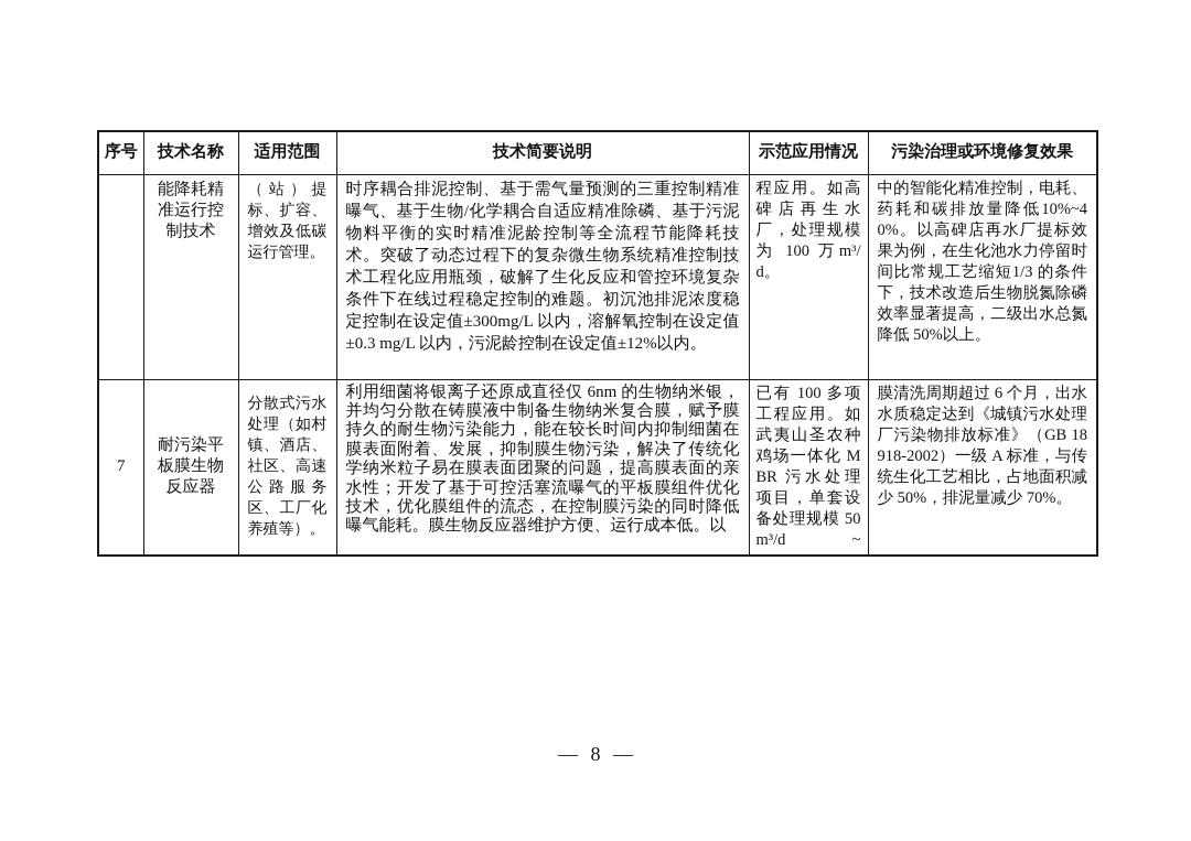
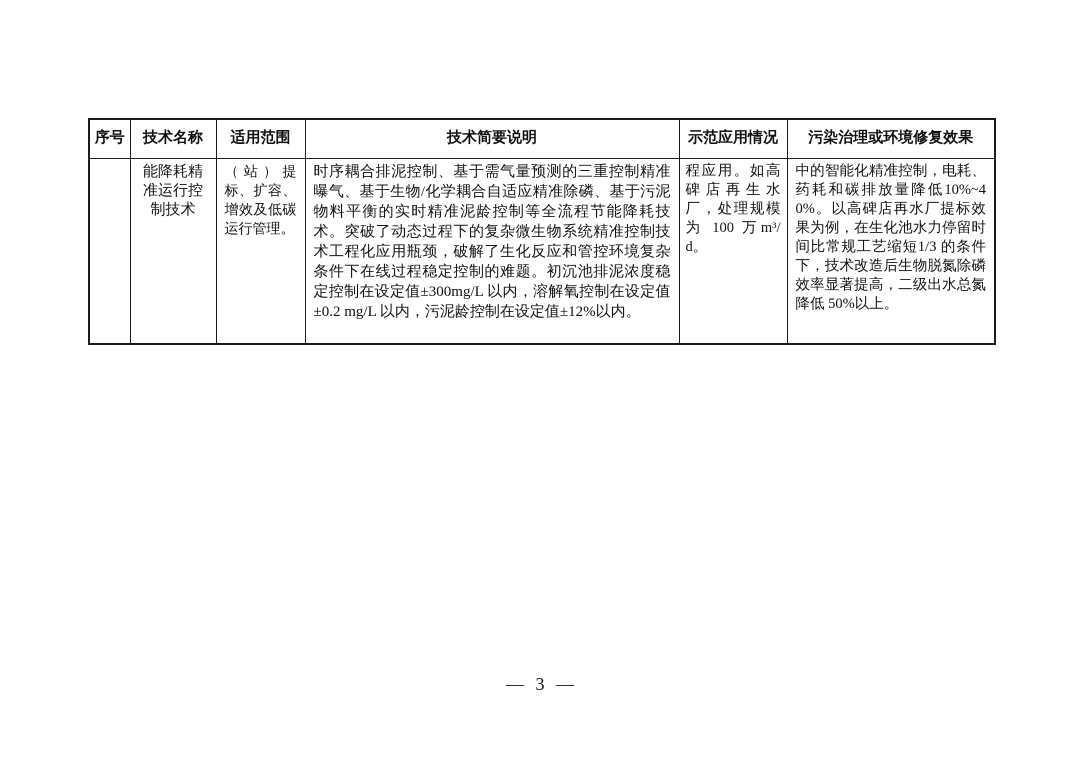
  序号	技术名称	适用范围	技术简要说明	示范应用情况	污染治理或环境修复效果
- 	能降耗精准运行控制技术	（站）提标、扩容、增效及低碳运行管理。	时序耦合排泥控制、基于需气量预测的三重控制精准曝气、基于生物/化学耦合自适应精准除磷、基于污泥物料平衡的实时精准泥龄控制等全流程节能降耗技术。突破了动态过程下的复杂微生物系统精准控制技术工程化应用瓶颈，破解了生化反应和管控环境复杂条件下在线过程稳定控制的难题。初沉池排泥浓度稳定控制在设定值±300mg/L 以内，溶解氧控制在设定值±0.3 mg/L 以内，污泥龄控制在设定值±12%以内。	程应用。如高碑店再生水厂，处理规模为 100 万m³/d。	中的智能化精准控制，电耗、药耗和碳排放量降低10%~40%。以高碑店再水厂提标效果为例，在生化池水力停留时间比常规工艺缩短1/3 的条件下，技术改造后生物脱氮除磷效率显著提高，二级出水总氮降低 50%以上。
+ 	能降耗精准运行控制技术	（站）提标、扩容、增效及低碳运行管理。	时序耦合排泥控制、基于需气量预测的三重控制精准曝气、基于生物/化学耦合自适应精准除磷、基于污泥物料平衡的实时精准泥龄控制等全流程节能降耗技术。突破了动态过程下的复杂微生物系统精准控制技术工程化应用瓶颈，破解了生化反应和管控环境复杂条件下在线过程稳定控制的难题。初沉池排泥浓度稳定控制在设定值±300mg/L 以内，溶解氧控制在设定值±0.2 mg/L 以内，污泥龄控制在设定值±12%以内。	程应用。如高碑店再生水厂，处理规模为 100 万m³/d。	中的智能化精准控制，电耗、药耗和碳排放量降低10%~40%。以高碑店再水厂提标效果为例，在生化池水力停留时间比常规工艺缩短1/3 的条件下，技术改造后生物脱氮除磷效率显著提高，二级出水总氮降低 50%以上。
- 7	耐污染平板膜生物反应器	分散式污水处理（如村镇、酒店、社区、高速公路服务区、工厂化养殖等）。	利用细菌将银离子还原成直径仅 6nm 的生物纳米银，并均匀分散在铸膜液中制备生物纳米复合膜，赋予膜持久的耐生物污染能力，能在较长时间内抑制细菌在膜表面附着、发展，抑制膜生物污染，解决了传统化学纳米粒子易在膜表面团聚的问题，提高膜表面的亲水性；开发了基于可控活塞流曝气的平板膜组件优化技术，优化膜组件的流态，在控制膜污染的同时降低曝气能耗。膜生物反应器维护方便、运行成本低。以	已有 100 多项工程应用。如武夷山圣农种鸡场一体化 MBR 污水处理项目，单套设备处理规模 50m³/d ~	膜清洗周期超过 6 个月，出水水质稳定达到《城镇污水处理厂污染物排放标准》（GB 18918-2002）一级 A 标准，与传统生化工艺相比，占地面积减少 50%，排泥量减少 70%。
- — 8 —
+ — 3 —
